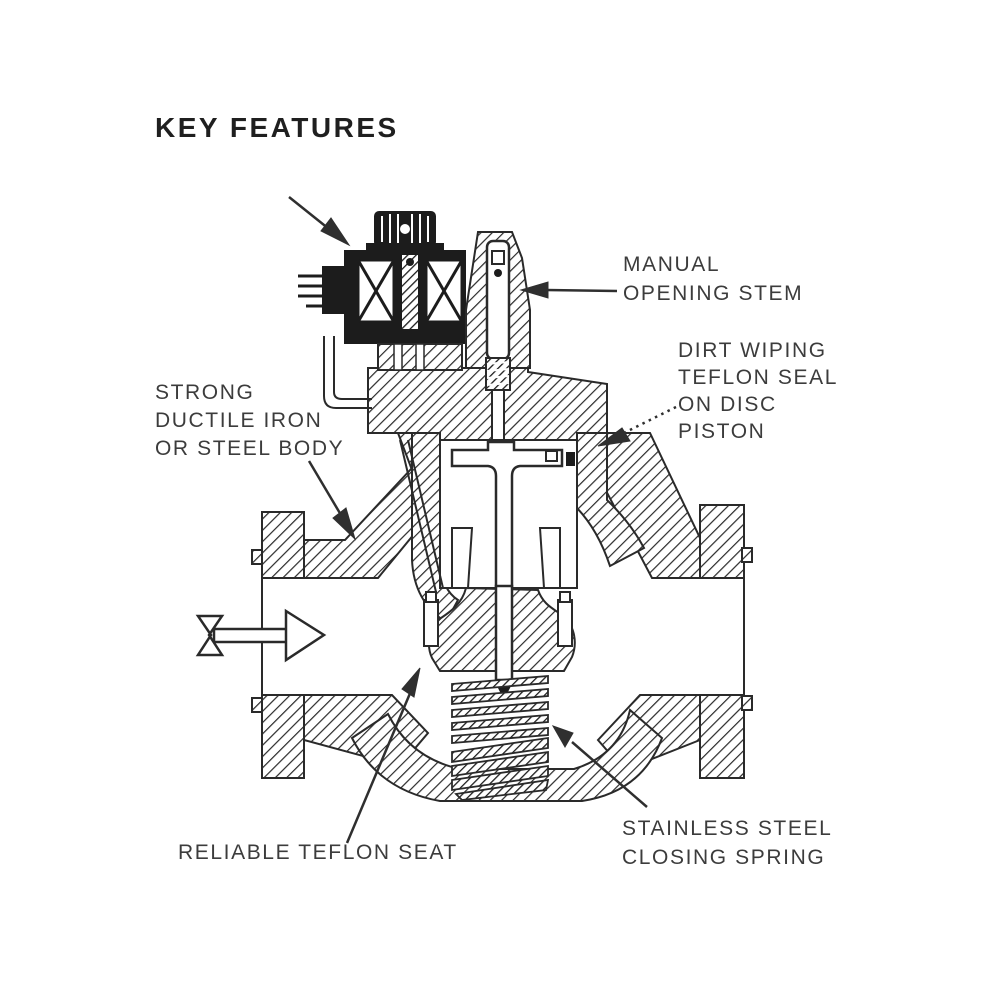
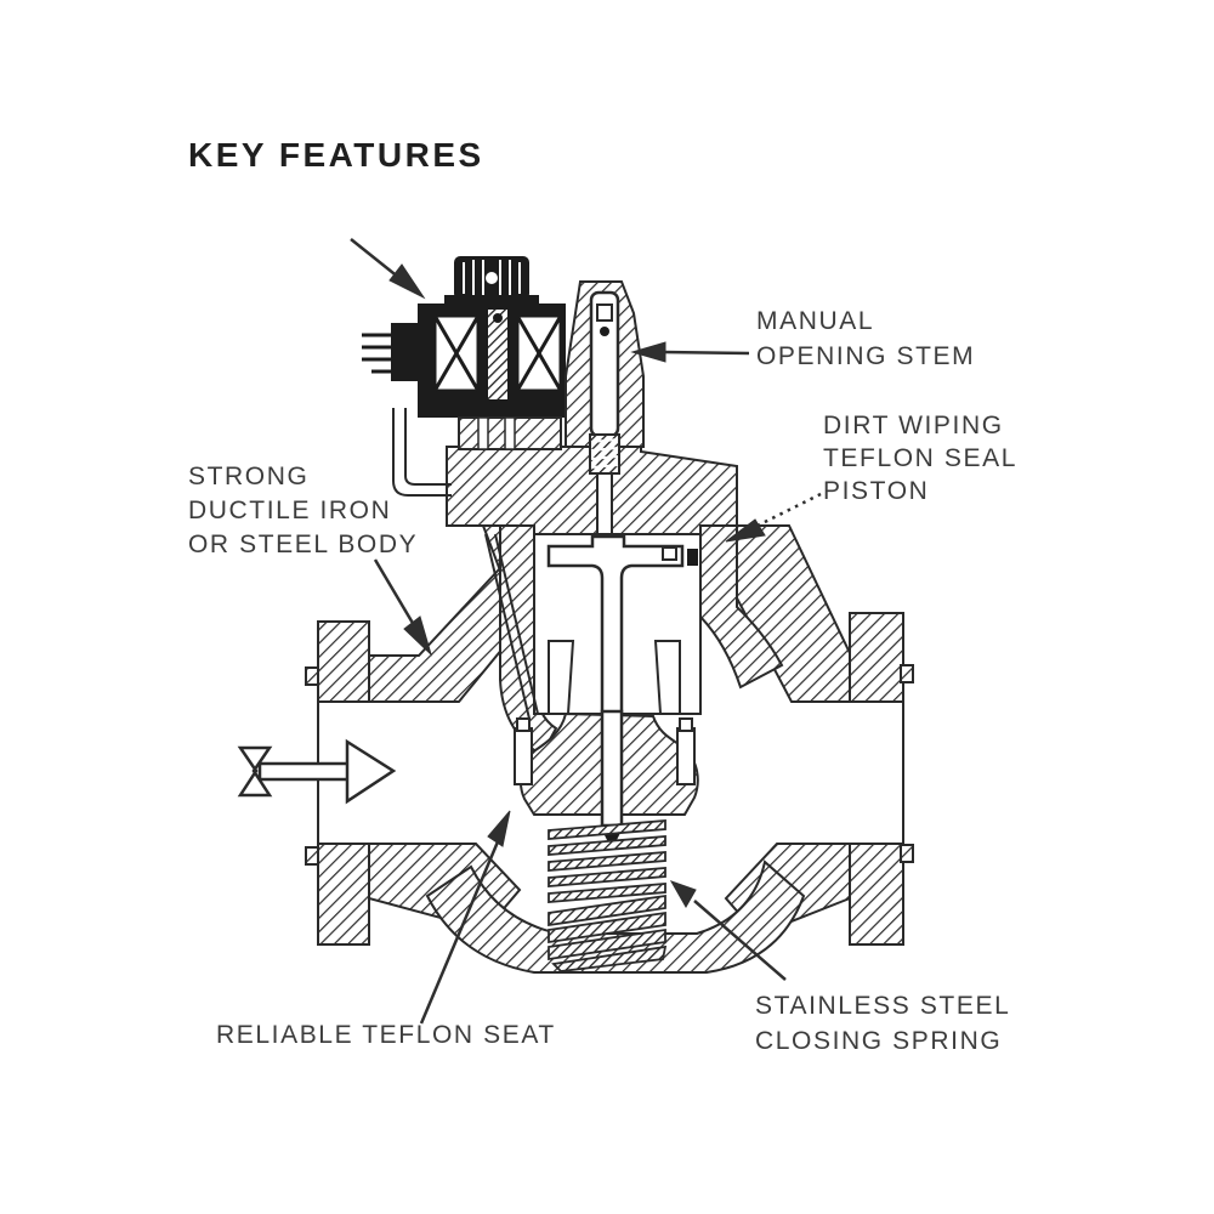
  KEY FEATURES
  MANUAL
  OPENING STEM
  DIRT WIPING
  TEFLON SEAL
- ON DISC
  PISTON
  STRONG
  DUCTILE IRON
  OR STEEL BODY
  RELIABLE TEFLON SEAT
  STAINLESS STEEL
  CLOSING SPRING
